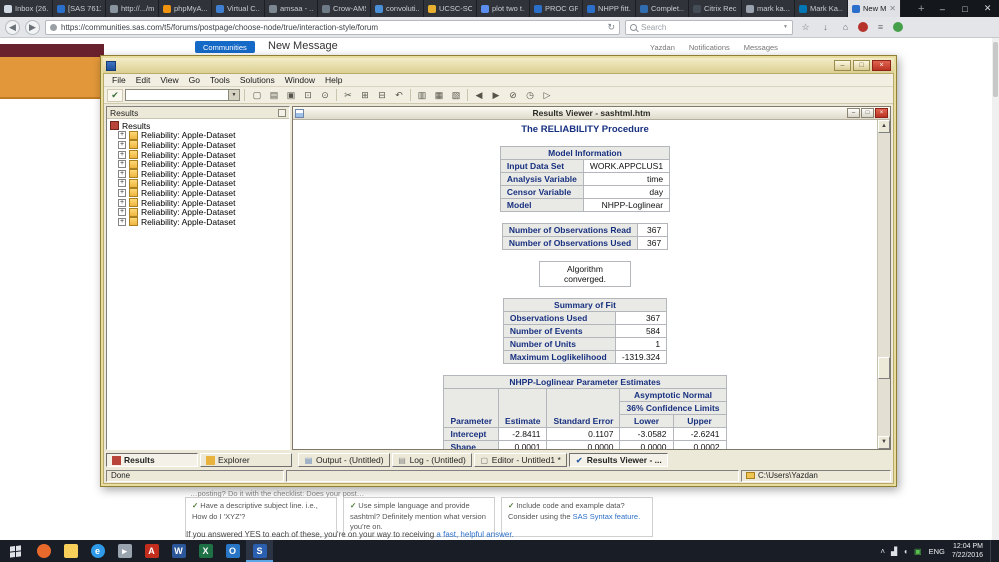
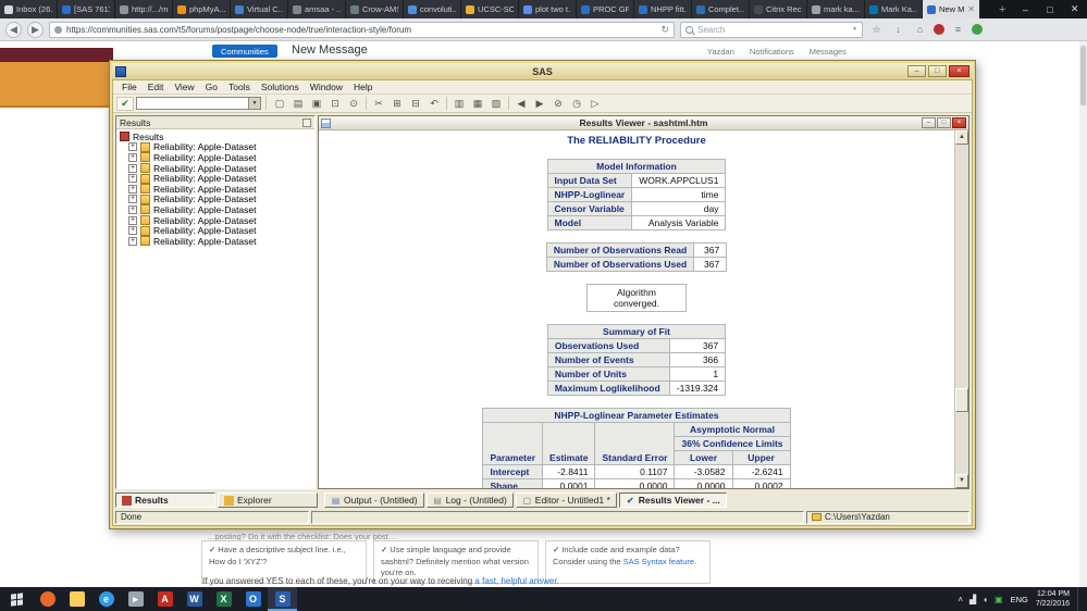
  Inbox (26.
  http://.../m
  phpMyA...
  Virtual C..
  amsaa - ..
  convoluti..
  plot two t.
  NHPP fitt.
  Complet..
  Citrix Rec
  mark ka...
  Mark Ka..
  ✕
  +
  –
  □
  ✕
  ◀
  ▶
  https://communities.sas.com/t5/forums/postpage/choose-node/true/interaction-style/forum
  ↻
  Search
  ☆
  ↓
  ⌂
  ≡
  Communities
  New Message
  Yazdan
  Notifications
  Messages
  …posting? Do it with the checklist: Does your post…
  ✓ Have a descriptive subject line. i.e., How do I 'XYZ'?
  ✓ Use simple language and provide sashtml? Definitely mention what version you're on.
  ✓ Include code and example data? Consider using the SAS Syntax feature.
  If you answered YES to each of these, you're on your way to receiving a fast, helpful answer.
+ SAS
  File
  Edit
  View
  Go
  Tools
  Solutions
  Window
  Help
  ✔
  ▢
  ▤
  ▣
  ⊡
  ⊙
  ✂
  ⊞
  ⊟
  ↶
  ▥
  ▦
  ▧
  ◀
  ▶
  ⊘
  ◷
  ▷
  Results
  Results
  Reliability: Apple-Dataset
  Reliability: Apple-Dataset
  Reliability: Apple-Dataset
  Reliability: Apple-Dataset
  Reliability: Apple-Dataset
  Reliability: Apple-Dataset
  Reliability: Apple-Dataset
  Reliability: Apple-Dataset
  Reliability: Apple-Dataset
  Reliability: Apple-Dataset
  Results Viewer - sashtml.htm
  The RELIABILITY Procedure
  Model Information
  Input Data Set	WORK.APPCLUS1
- Analysis Variable	time
+ NHPP-Loglinear	time
  Censor Variable	day
- Model	NHPP-Loglinear
+ Model	Analysis Variable
  Number of Observations Read	367
  Number of Observations Used	367
  Algorithm converged.
  Summary of Fit
  Observations Used	367
- Number of Events	584
+ Number of Events	366
  Number of Units	1
  Maximum Loglikelihood	-1319.324
  NHPP-Loglinear Parameter Estimates
  Parameter	Estimate	Standard Error	Asymptotic Normal
  36% Confidence Limits
  Lower	Upper
  Intercept	-2.8411	0.1107	-3.0582	-2.6241
  Shape	0.0001	0.0000	0.0000	0.0002
  Results
  Explorer
  ▤
  Output - (Untitled)
  ▤
  Log - (Untitled)
  ▢
  Editor - Untitled1 *
  ✔
  Results Viewer - ...
  Done
  C:\Users\Yazdan
  e
  ▸
  A
  W
  X
  O
  S
  ˄
  ▟
  ◖
  ▣
  ENG
